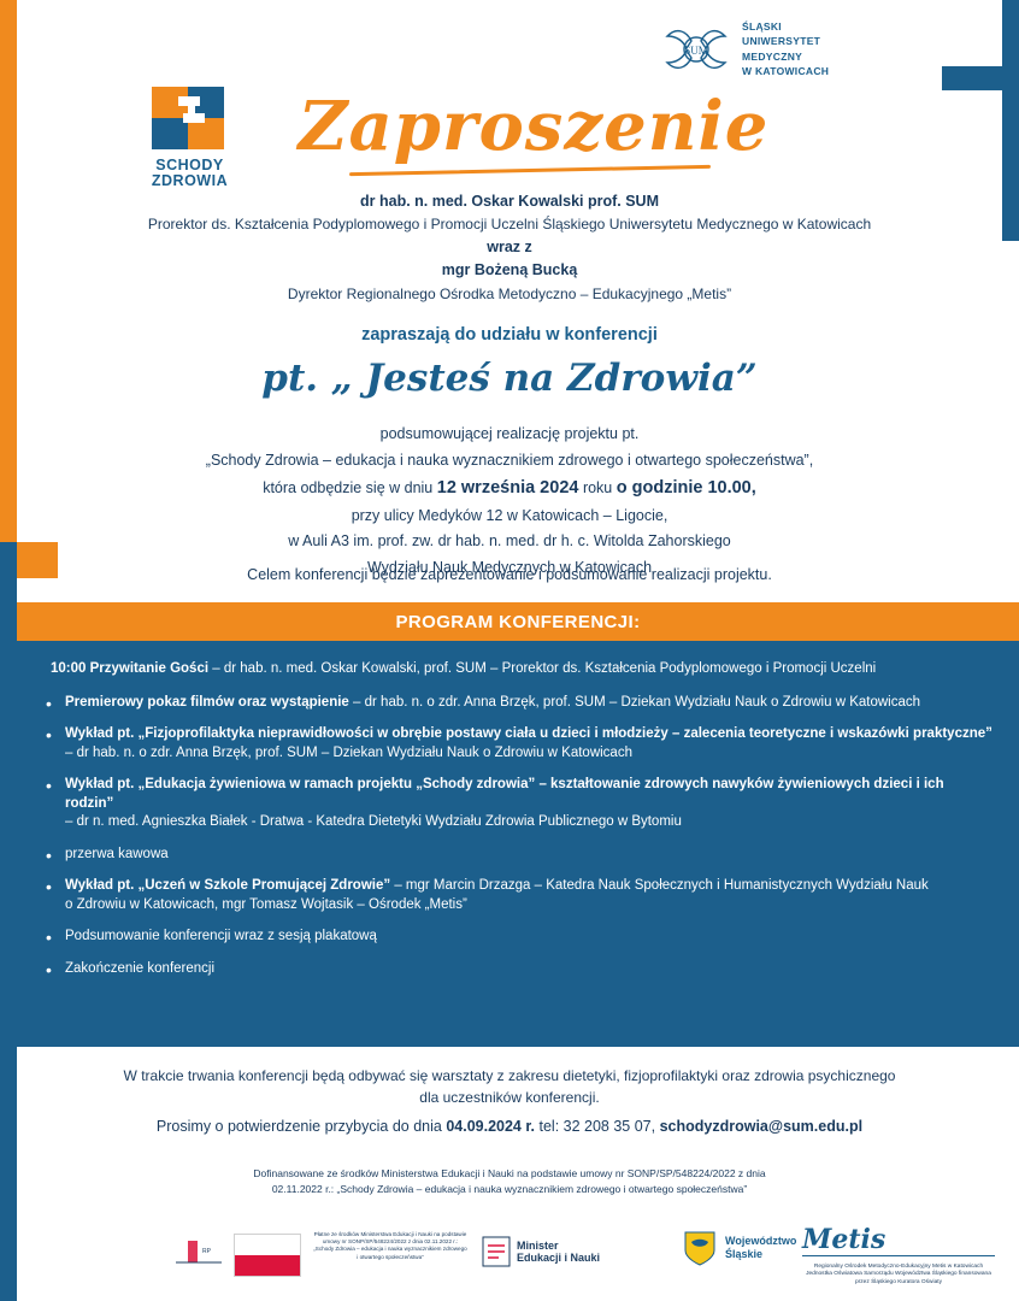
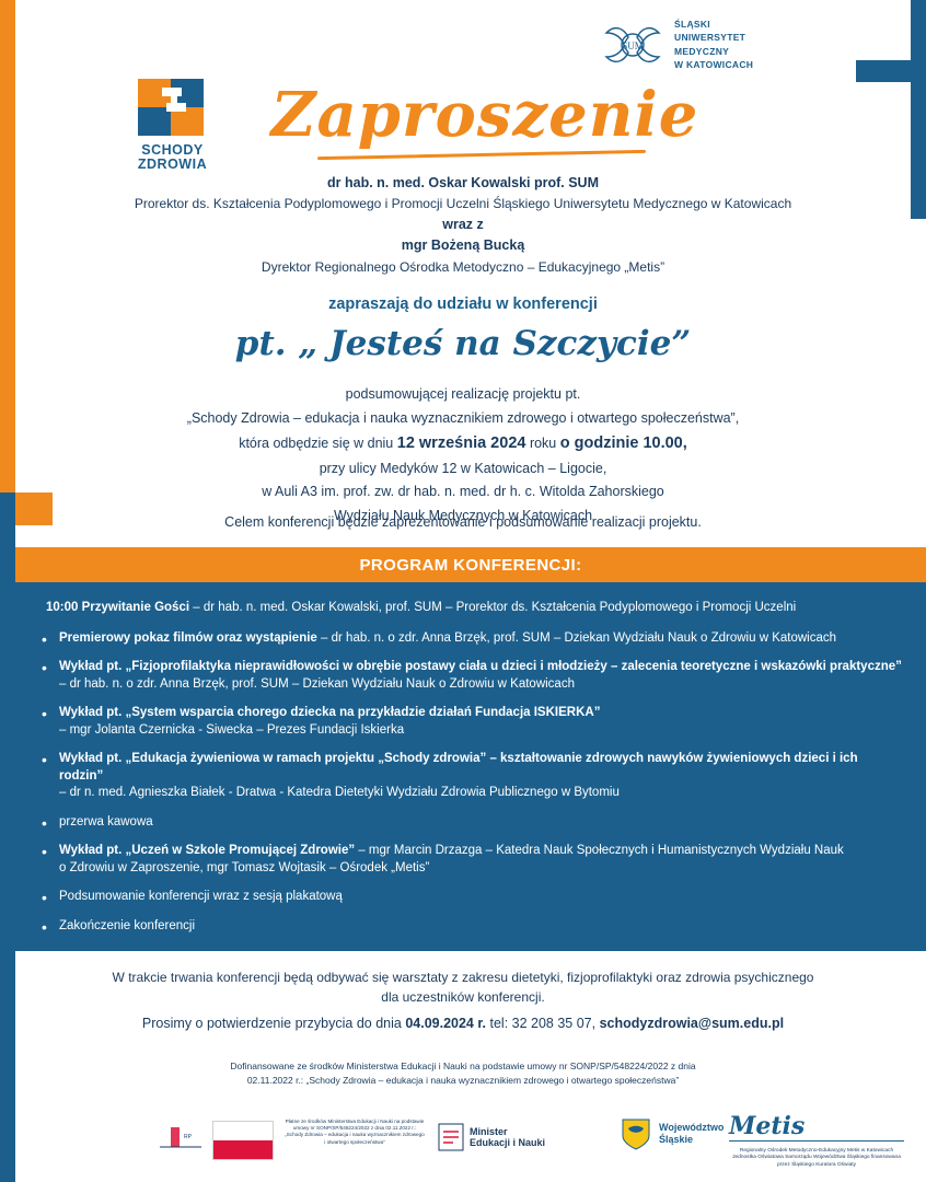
  SUM
  ŚLĄSKI
  UNIWERSYTET
  MEDYCZNY
  W KATOWICACH
  SCHODY
  ZDROWIA
  Zaproszenie
  dr hab. n. med. Oskar Kowalski prof. SUM
  Prorektor ds. Kształcenia Podyplomowego i Promocji Uczelni Śląskiego Uniwersytetu Medycznego w Katowicach
  wraz z
  mgr Bożeną Bucką
  Dyrektor Regionalnego Ośrodka Metodyczno – Edukacyjnego „Metis”
  zapraszają do udziału w konferencji
- pt. „ Jesteś na Zdrowia”
+ pt. „ Jesteś na Szczycie”
  podsumowującej realizację projektu pt.
  „Schody Zdrowia – edukacja i nauka wyznacznikiem zdrowego i otwartego społeczeństwa”,
  która odbędzie się w dniu 12 września 2024 roku o godzinie 10.00,
  przy ulicy Medyków 12 w Katowicach – Ligocie,
  w Auli A3 im. prof. zw. dr hab. n. med. dr h. c. Witolda Zahorskiego
  Wydziału Nauk Medycznych w Katowicach
  Celem konferencji będzie zaprezentowanie i podsumowanie realizacji projektu.
  PROGRAM KONFERENCJI:
  10:00 Przywitanie Gości – dr hab. n. med. Oskar Kowalski, prof. SUM – Prorektor ds. Kształcenia Podyplomowego i Promocji Uczelni
  Premierowy pokaz filmów oraz wystąpienie – dr hab. n. o zdr. Anna Brzęk, prof. SUM – Dziekan Wydziału Nauk o Zdrowiu w Katowicach
  Wykład pt. „Fizjoprofilaktyka nieprawidłowości w obrębie postawy ciała u dzieci i młodzieży – zalecenia teoretyczne i wskazówki praktyczne”
  – dr hab. n. o zdr. Anna Brzęk, prof. SUM – Dziekan Wydziału Nauk o Zdrowiu w Katowicach
+ Wykład pt. „System wsparcia chorego dziecka na przykładzie działań Fundacja ISKIERKA”
+ – mgr Jolanta Czernicka - Siwecka – Prezes Fundacji Iskierka
  Wykład pt. „Edukacja żywieniowa w ramach projektu „Schody zdrowia” – kształtowanie zdrowych nawyków żywieniowych dzieci i ich rodzin”
  – dr n. med. Agnieszka Białek - Dratwa - Katedra Dietetyki Wydziału Zdrowia Publicznego w Bytomiu
  przerwa kawowa
  Wykład pt. „Uczeń w Szkole Promującej Zdrowie” – mgr Marcin Drzazga – Katedra Nauk Społecznych i Humanistycznych Wydziału Nauk
- o Zdrowiu w Katowicach, mgr Tomasz Wojtasik – Ośrodek „Metis”
+ o Zdrowiu w Zaproszenie, mgr Tomasz Wojtasik – Ośrodek „Metis”
  Podsumowanie konferencji wraz z sesją plakatową
  Zakończenie konferencji
  W trakcie trwania konferencji będą odbywać się warsztaty z zakresu dietetyki, fizjoprofilaktyki oraz zdrowia psychicznego
  dla uczestników konferencji.
  Prosimy o potwierdzenie przybycia do dnia 04.09.2024 r. tel: 32 208 35 07, schodyzdrowia@sum.edu.pl
  Dofinansowane ze środków Ministerstwa Edukacji i Nauki na podstawie umowy nr SONP/SP/548224/2022 z dnia
  02.11.2022 r.: „Schody Zdrowia – edukacja i nauka wyznacznikiem zdrowego i otwartego społeczeństwa”
  Minister
  Edukacji i Nauki
  Województwo
  Śląskie
  Metis
